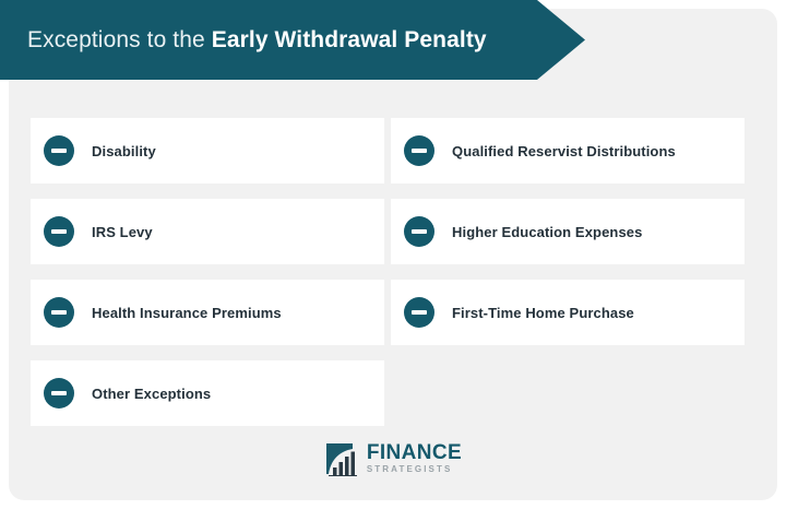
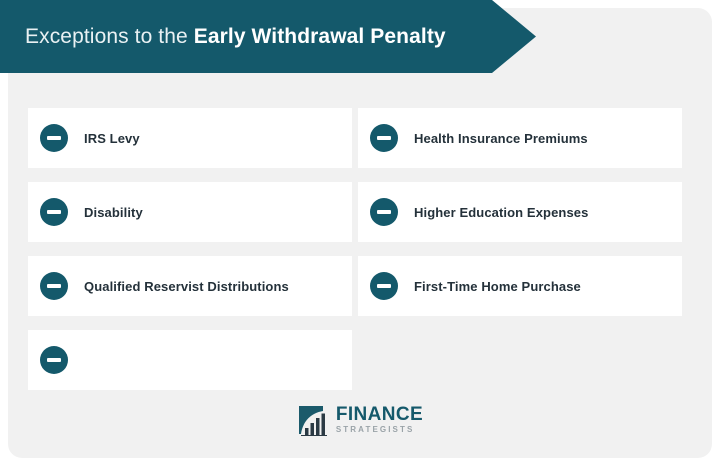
  Exceptions to the Early Withdrawal Penalty
- Disability
+ IRS Levy
- Qualified Reservist Distributions
+ Health Insurance Premiums
- IRS Levy
+ Disability
  Higher Education Expenses
- Health Insurance Premiums
+ Qualified Reservist Distributions
  First-Time Home Purchase
- Other Exceptions
  FINANCE
  STRATEGISTS
